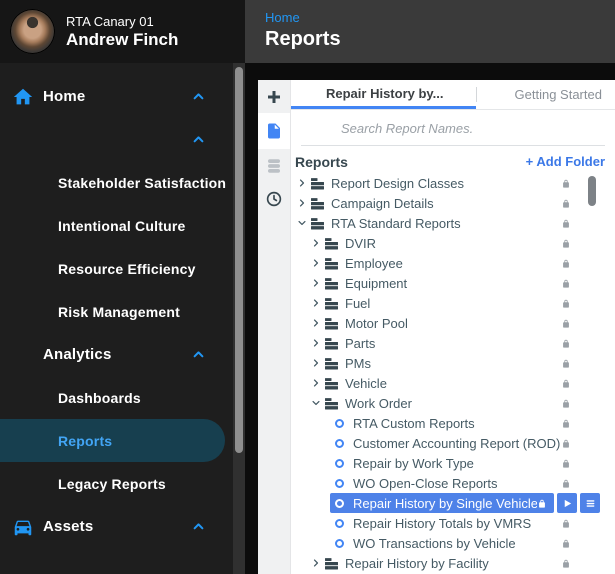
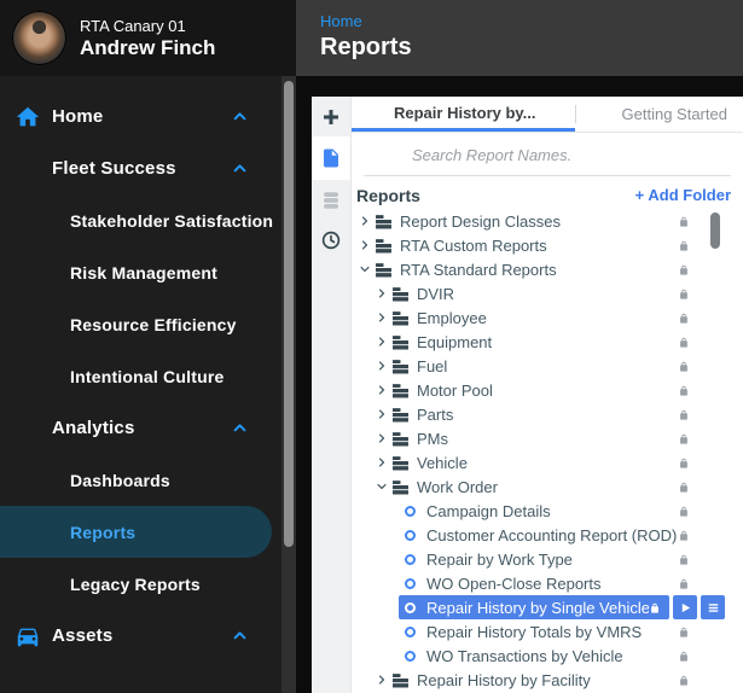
  RTA Canary 01
  Andrew Finch
  Home
+ Fleet Success
  Stakeholder Satisfaction
- Intentional Culture
+ Risk Management
  Resource Efficiency
- Risk Management
+ Intentional Culture
  Analytics
  Dashboards
  Reports
  Legacy Reports
  Assets
  Home
  Reports
  Repair History by...
  Getting Started
  Search Report Names.
  Reports
  + Add Folder
  Report Design Classes
- Campaign Details
+ RTA Custom Reports
  RTA Standard Reports
  DVIR
  Employee
  Equipment
  Fuel
  Motor Pool
  Parts
  PMs
  Vehicle
  Work Order
- RTA Custom Reports
+ Campaign Details
  Customer Accounting Report (ROD)
  Repair by Work Type
  WO Open-Close Reports
  Repair History by Single Vehicle
  Repair History Totals by VMRS
  WO Transactions by Vehicle
  Repair History by Facility
